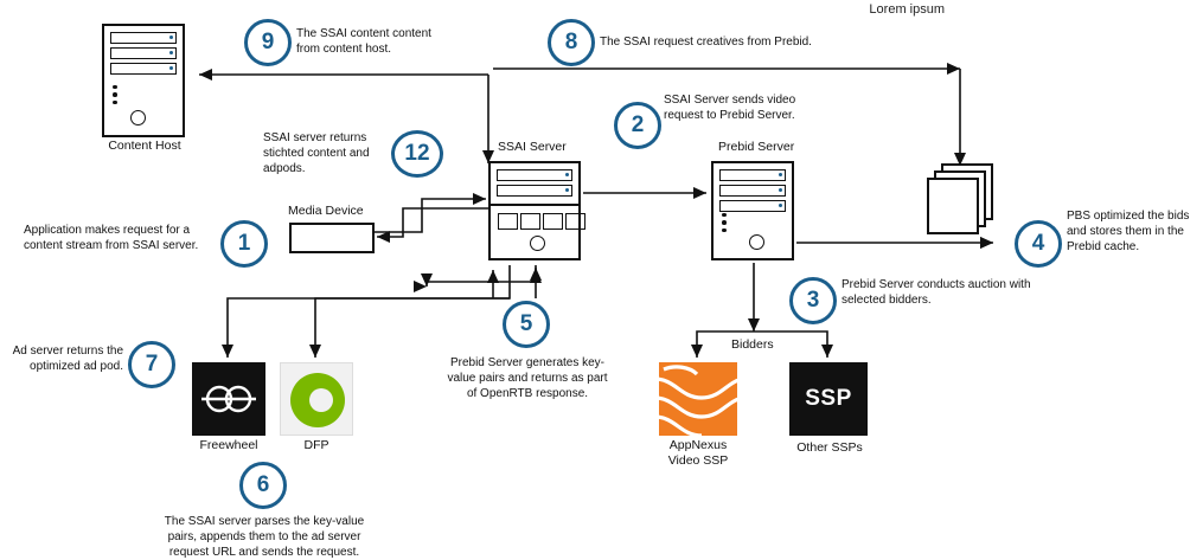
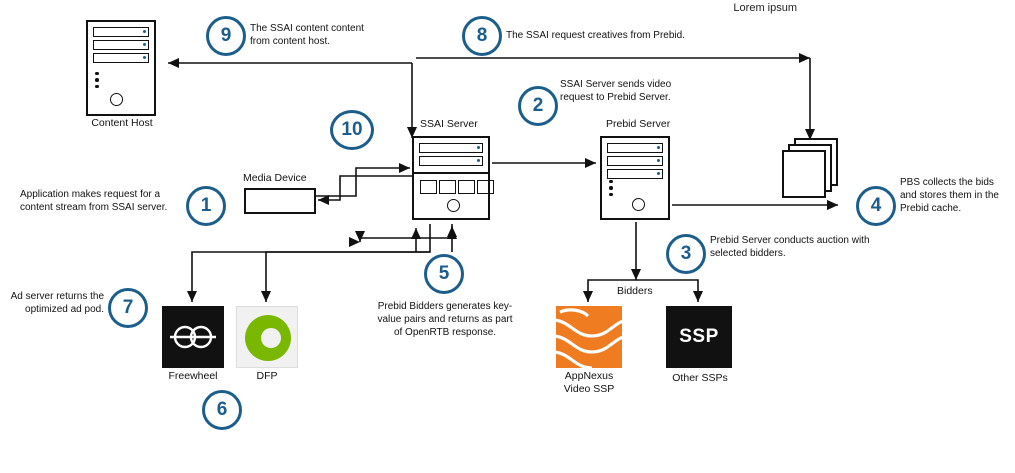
  Lorem ipsum
  Content Host
  SSAI Server
  Prebid Server
  Media Device
  Bidders
  Freewheel
  DFP
  AppNexus
  Video SSP
  SSP
  Other SSPs
  9
  The SSAI content content from content host.
  8
  The SSAI request creatives from Prebid.
  2
  SSAI Server sends video request to Prebid Server.
- 12
+ 10
- SSAI server returns stichted content and adpods.
  1
  Application makes request for a content stream from SSAI server.
  4
- PBS optimized the bids and stores them in the Prebid cache.
+ PBS collects the bids and stores them in the Prebid cache.
  3
  Prebid Server conducts auction with selected bidders.
  5
- Prebid Server generates key-value pairs and returns as part of OpenRTB response.
+ Prebid Bidders generates key-value pairs and returns as part of OpenRTB response.
  7
  Ad server returns the optimized ad pod.
  6
- The SSAI server parses the key-value pairs, appends them to the ad server request URL and sends the request.
